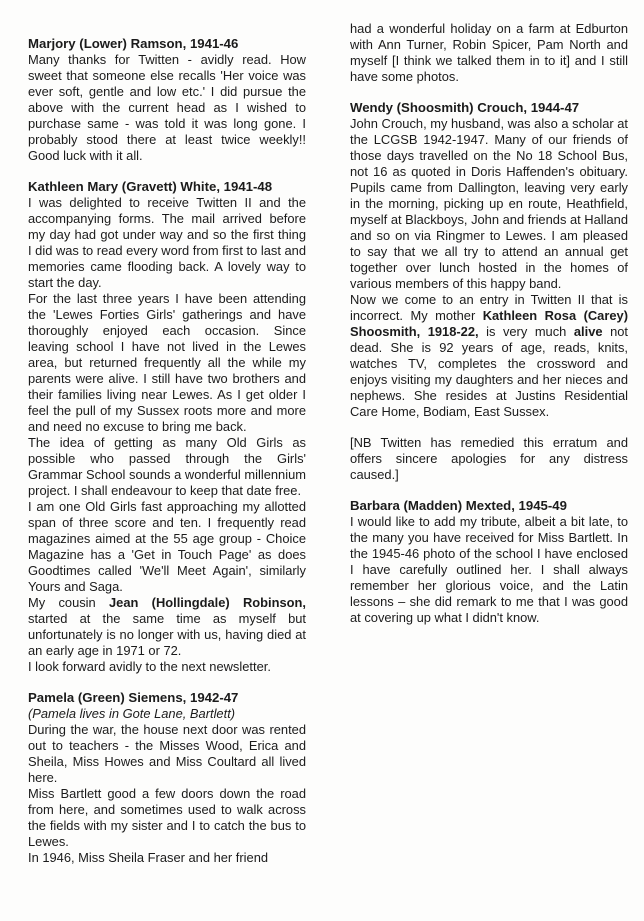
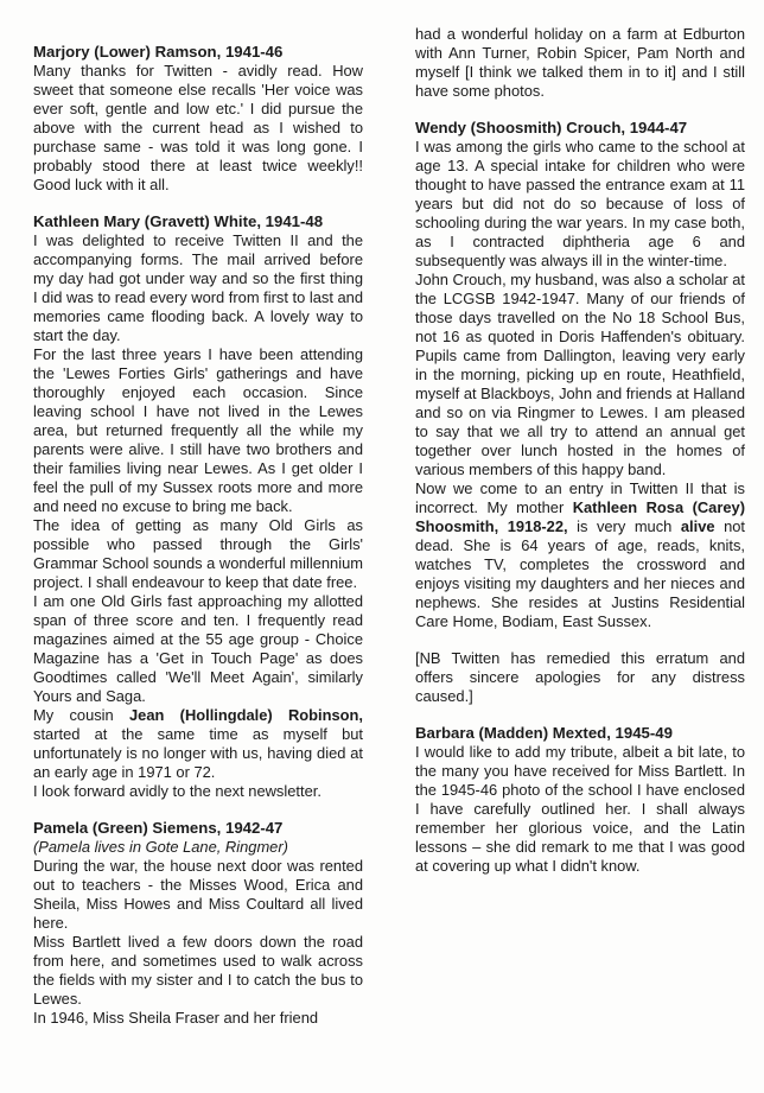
  Marjory (Lower) Ramson, 1941-46
  Many thanks for Twitten - avidly read. How sweet that someone else recalls 'Her voice was ever soft, gentle and low etc.' I did pursue the above with the current head as I wished to purchase same - was told it was long gone. I probably stood there at least twice weekly!! Good luck with it all.
  Kathleen Mary (Gravett) White, 1941-48
  I was delighted to receive Twitten II and the accompanying forms. The mail arrived before my day had got under way and so the first thing I did was to read every word from first to last and memories came flooding back. A lovely way to start the day.
  For the last three years I have been attending the 'Lewes Forties Girls' gatherings and have thoroughly enjoyed each occasion. Since leaving school I have not lived in the Lewes area, but returned frequently all the while my parents were alive. I still have two brothers and their families living near Lewes. As I get older I feel the pull of my Sussex roots more and more and need no excuse to bring me back.
  The idea of getting as many Old Girls as possible who passed through the Girls' Grammar School sounds a wonderful millennium project. I shall endeavour to keep that date free.
  I am one Old Girls fast approaching my allotted span of three score and ten. I frequently read magazines aimed at the 55 age group - Choice Magazine has a 'Get in Touch Page' as does Goodtimes called 'We'll Meet Again', similarly Yours and Saga.
  My cousin Jean (Hollingdale) Robinson, started at the same time as myself but unfortunately is no longer with us, having died at an early age in 1971 or 72.
  I look forward avidly to the next newsletter.
  Pamela (Green) Siemens, 1942-47
- (Pamela lives in Gote Lane, Bartlett)
+ (Pamela lives in Gote Lane, Ringmer)
  During the war, the house next door was rented out to teachers - the Misses Wood, Erica and Sheila, Miss Howes and Miss Coultard all lived here.
- Miss Bartlett good a few doors down the road from here, and sometimes used to walk across the fields with my sister and I to catch the bus to Lewes.
+ Miss Bartlett lived a few doors down the road from here, and sometimes used to walk across the fields with my sister and I to catch the bus to Lewes.
  In 1946, Miss Sheila Fraser and her friend
  had a wonderful holiday on a farm at Edburton with Ann Turner, Robin Spicer, Pam North and myself [I think we talked them in to it] and I still have some photos.
  Wendy (Shoosmith) Crouch, 1944-47
+ I was among the girls who came to the school at age 13. A special intake for children who were thought to have passed the entrance exam at 11 years but did not do so because of loss of schooling during the war years. In my case both, as I contracted diphtheria age 6 and subsequently was always ill in the winter-time.
  John Crouch, my husband, was also a scholar at the LCGSB 1942-1947. Many of our friends of those days travelled on the No 18 School Bus, not 16 as quoted in Doris Haffenden's obituary. Pupils came from Dallington, leaving very early in the morning, picking up en route, Heathfield, myself at Blackboys, John and friends at Halland and so on via Ringmer to Lewes. I am pleased to say that we all try to attend an annual get together over lunch hosted in the homes of various members of this happy band.
- Now we come to an entry in Twitten II that is incorrect. My mother Kathleen Rosa (Carey) Shoosmith, 1918-22, is very much alive not dead. She is 92 years of age, reads, knits, watches TV, completes the crossword and enjoys visiting my daughters and her nieces and nephews. She resides at Justins Residential Care Home, Bodiam, East Sussex.
+ Now we come to an entry in Twitten II that is incorrect. My mother Kathleen Rosa (Carey) Shoosmith, 1918-22, is very much alive not dead. She is 64 years of age, reads, knits, watches TV, completes the crossword and enjoys visiting my daughters and her nieces and nephews. She resides at Justins Residential Care Home, Bodiam, East Sussex.
  [NB Twitten has remedied this erratum and offers sincere apologies for any distress caused.]
  Barbara (Madden) Mexted, 1945-49
  I would like to add my tribute, albeit a bit late, to the many you have received for Miss Bartlett. In the 1945-46 photo of the school I have enclosed I have carefully outlined her. I shall always remember her glorious voice, and the Latin lessons – she did remark to me that I was good at covering up what I didn't know.
